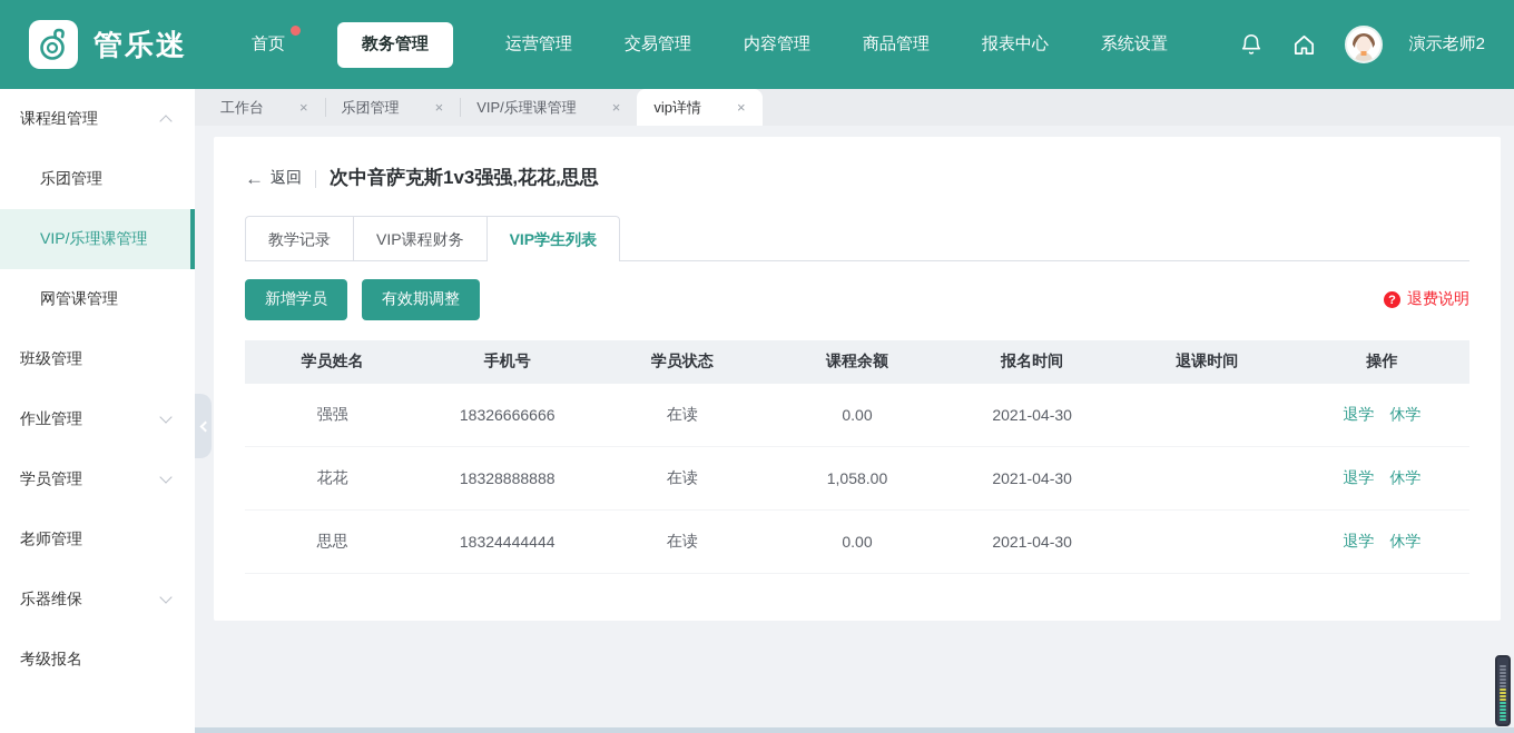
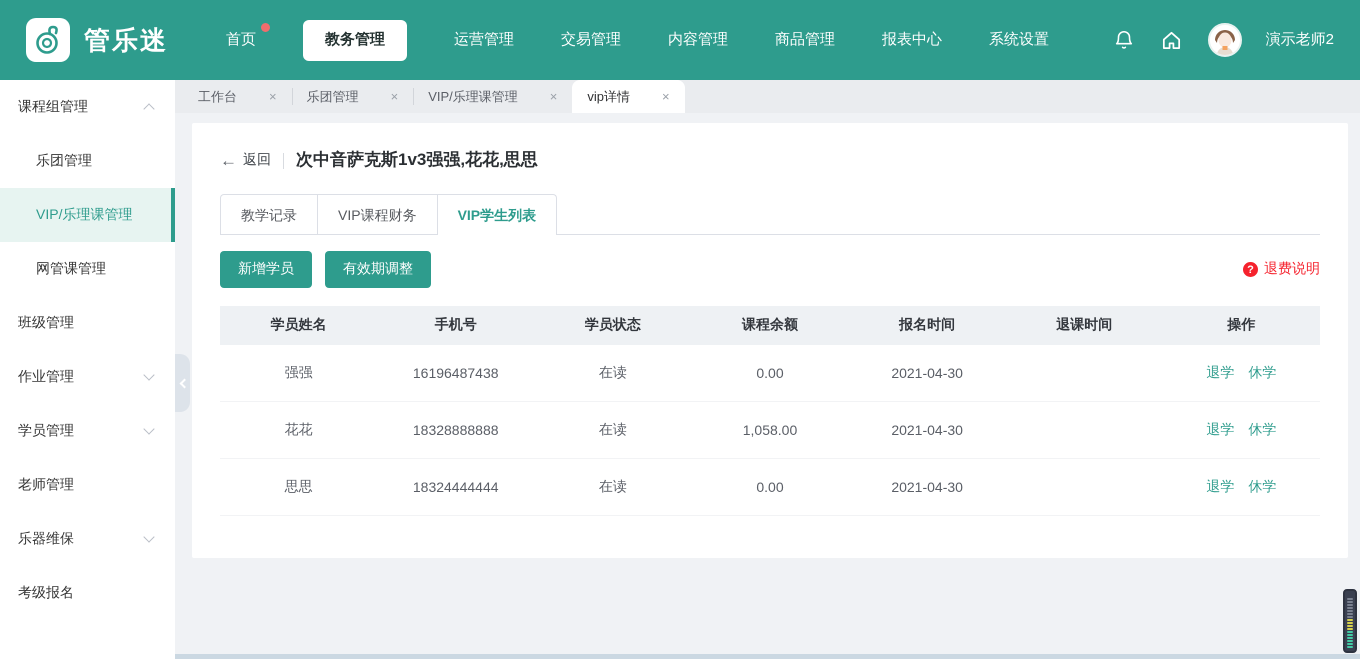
  管乐迷
  首页
  教务管理
  运营管理
  交易管理
  内容管理
  商品管理
  报表中心
  系统设置
  演示老师2
  课程组管理
  乐团管理
  VIP/乐理课管理
  网管课管理
  班级管理
  作业管理
  学员管理
  老师管理
  乐器维保
  考级报名
  工作台
  ×
  乐团管理
  ×
  VIP/乐理课管理
  ×
  vip详情
  ×
  ←
  返回
  次中音萨克斯1v3强强,花花,思思
  教学记录
  VIP课程财务
  VIP学生列表
  新增学员
  有效期调整
  ?
  退费说明
  学员姓名
  手机号
  学员状态
  课程余额
  报名时间
  退课时间
  操作
  强强
- 18326666666
+ 16196487438
  在读
  0.00
  2021-04-30
  退学
  休学
  花花
  18328888888
  在读
  1,058.00
  2021-04-30
  退学
  休学
  思思
  18324444444
  在读
  0.00
  2021-04-30
  退学
  休学
